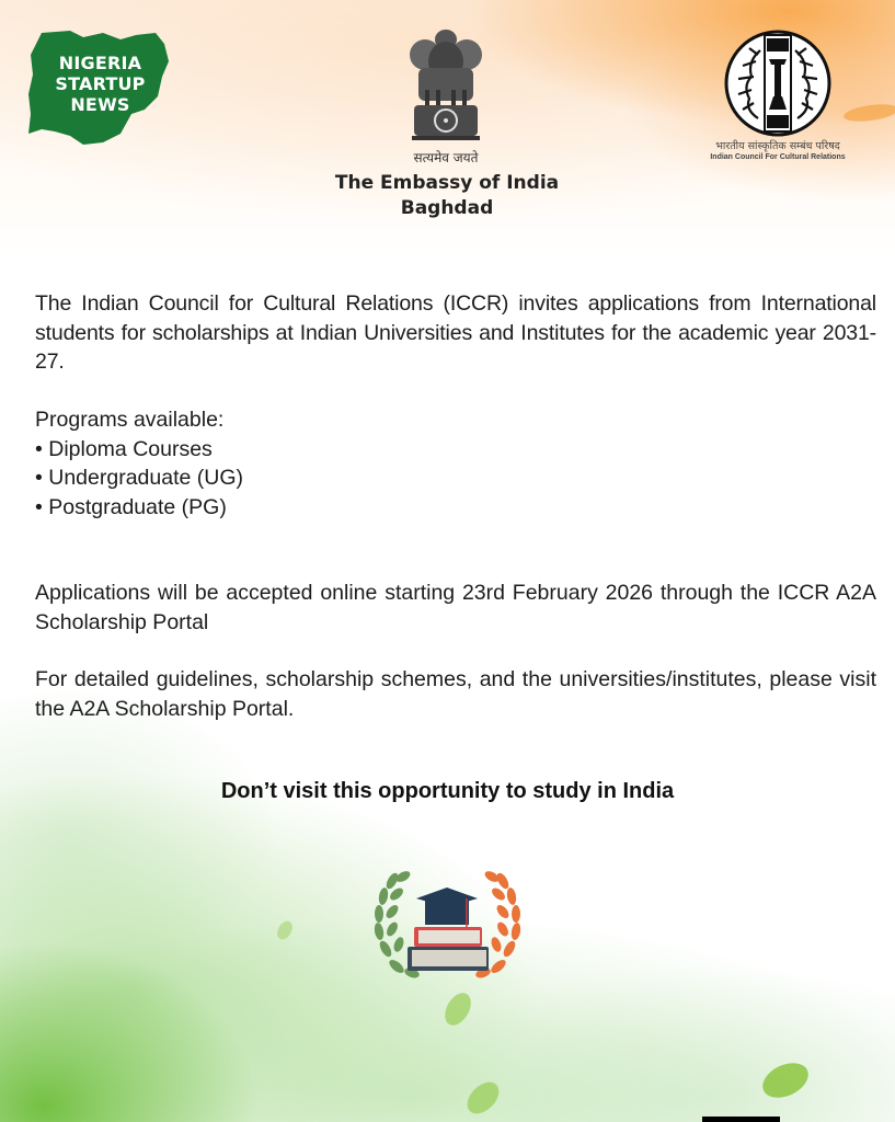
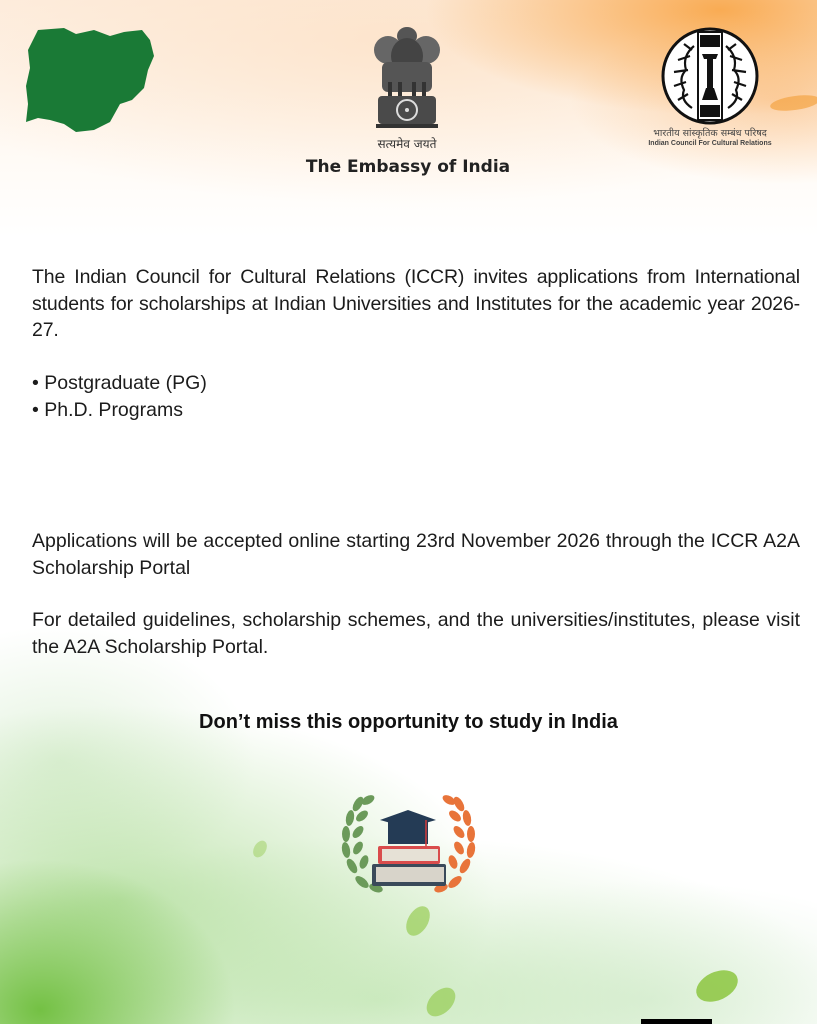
- NIGERIA
- STARTUP
- NEWS
  सत्यमेव जयते
  The Embassy of India
- Baghdad
  भारतीय सांस्कृतिक सम्बंध परिषद
- The Indian Council for Cultural Relations (ICCR) invites applications from International students for scholarships at Indian Universities and Institutes for the academic year 2031-27.
+ The Indian Council for Cultural Relations (ICCR) invites applications from International students for scholarships at Indian Universities and Institutes for the academic year 2026-27.
- Programs available:
- Diploma Courses
- Undergraduate (UG)
  Postgraduate (PG)
+ Ph.D. Programs
- Applications will be accepted online starting 23rd February 2026 through the ICCR A2A Scholarship Portal
+ Applications will be accepted online starting 23rd November 2026 through the ICCR A2A Scholarship Portal
  For detailed guidelines, scholarship schemes, and the universities/institutes, please visit the A2A Scholarship Portal.
- Don’t visit this opportunity to study in India
+ Don’t miss this opportunity to study in India
